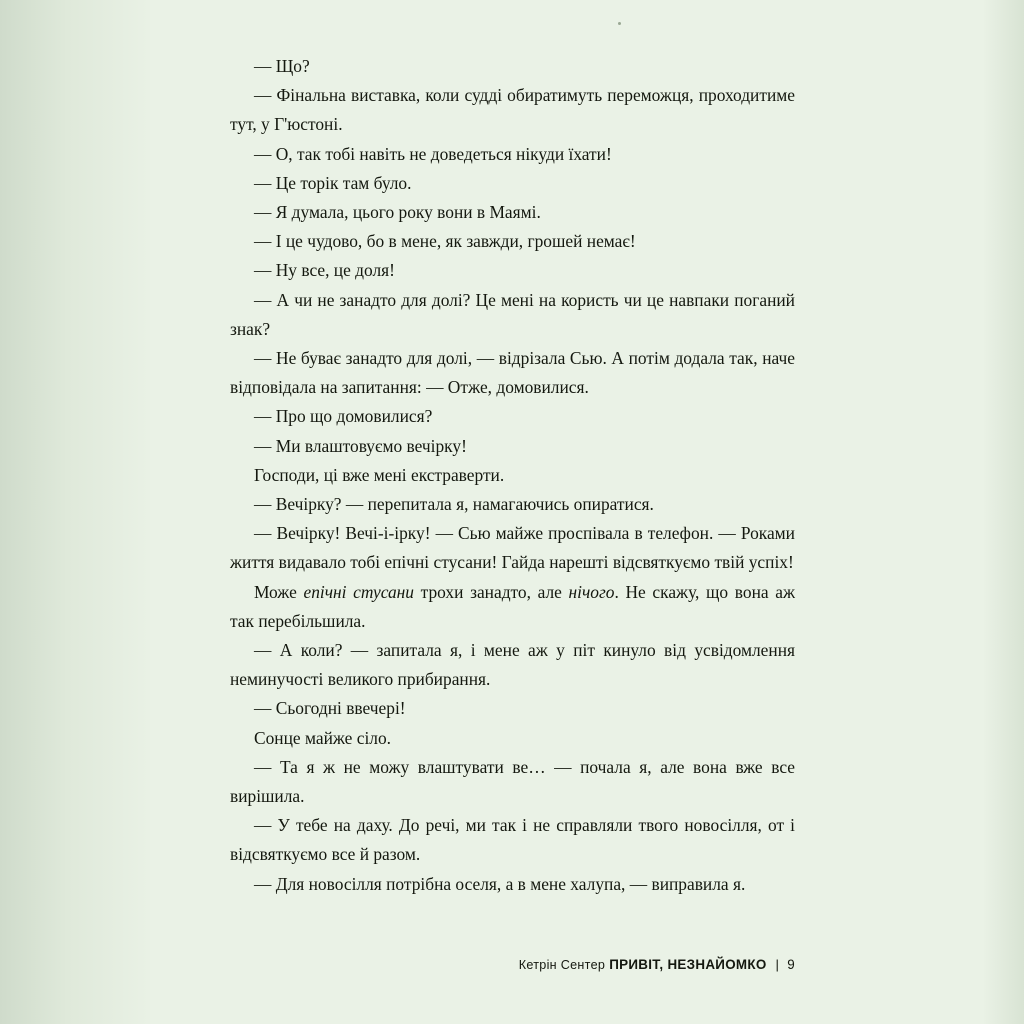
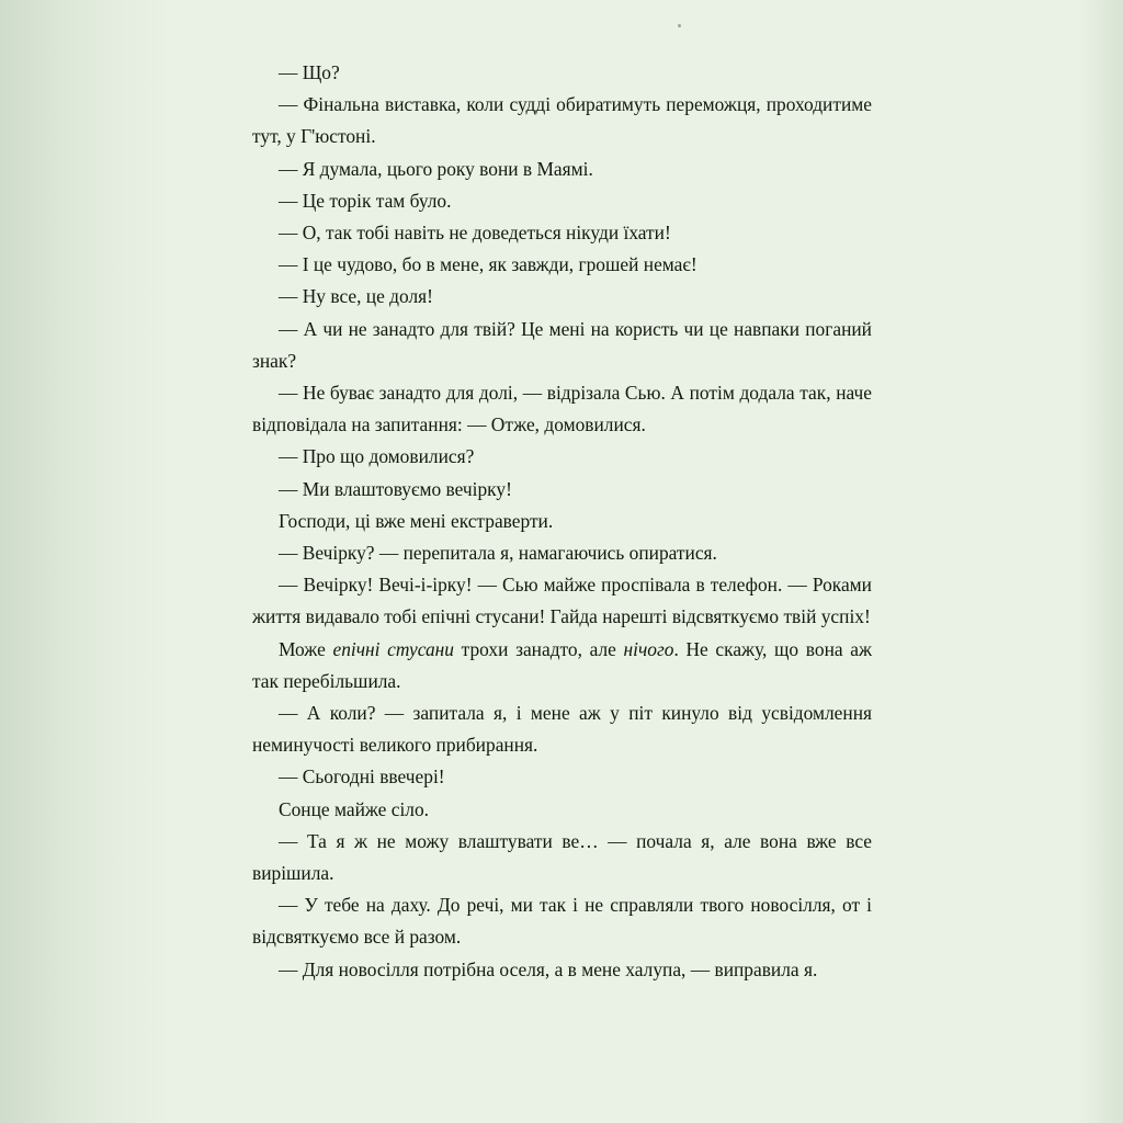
  — Що?
  — Фінальна виставка, коли судді обиратимуть переможця, проходитиме тут, у Г'юстоні.
- — О, так тобі навіть не доведеться нікуди їхати!
+ — Я думала, цього року вони в Маямі.
  — Це торік там було.
- — Я думала, цього року вони в Маямі.
+ — О, так тобі навіть не доведеться нікуди їхати!
  — І це чудово, бо в мене, як завжди, грошей немає!
  — Ну все, це доля!
- — А чи не занадто для долі? Це мені на користь чи це навпаки поганий знак?
+ — А чи не занадто для твій? Це мені на користь чи це навпаки поганий знак?
  — Не буває занадто для долі, — відрізала Сью. А потім додала так, наче відповідала на запитання: — Отже, домовилися.
  — Про що домовилися?
  — Ми влаштовуємо вечірку!
  Господи, ці вже мені екстраверти.
  — Вечірку? — перепитала я, намагаючись опиратися.
  — Вечірку! Вечі-і-ірку! — Сью майже проспівала в телефон. — Роками життя видавало тобі епічні стусани! Гайда нарешті відсвяткуємо твій успіх!
  Може епічні стусани трохи занадто, але нічого. Не скажу, що вона аж так перебільшила.
  — А коли? — запитала я, і мене аж у піт кинуло від усвідомлення неминучості великого прибирання.
  — Сьогодні ввечері!
  Сонце майже сіло.
  — Та я ж не можу влаштувати ве… — почала я, але вона вже все вирішила.
  — У тебе на даху. До речі, ми так і не справляли твого новосілля, от і відсвяткуємо все й разом.
  — Для новосілля потрібна оселя, а в мене халупа, — виправила я.
- Кетрін Сентер ПРИВІТ, НЕЗНАЙОМКО | 9
